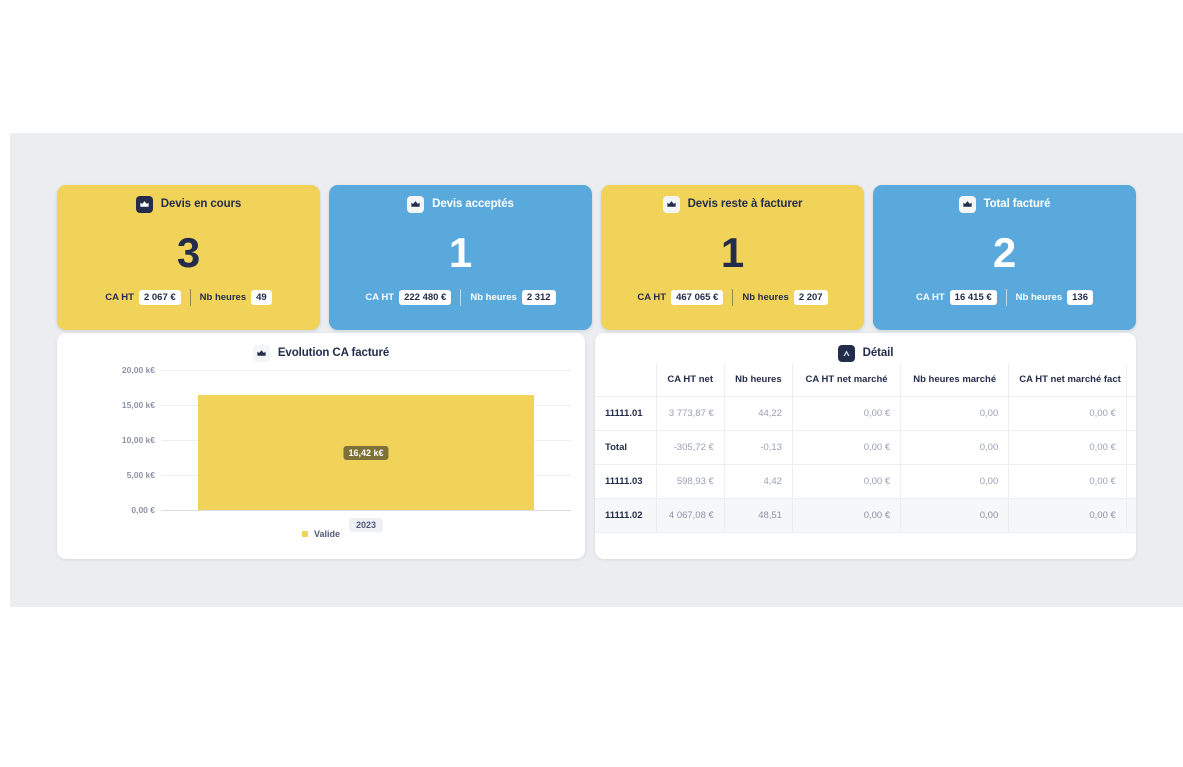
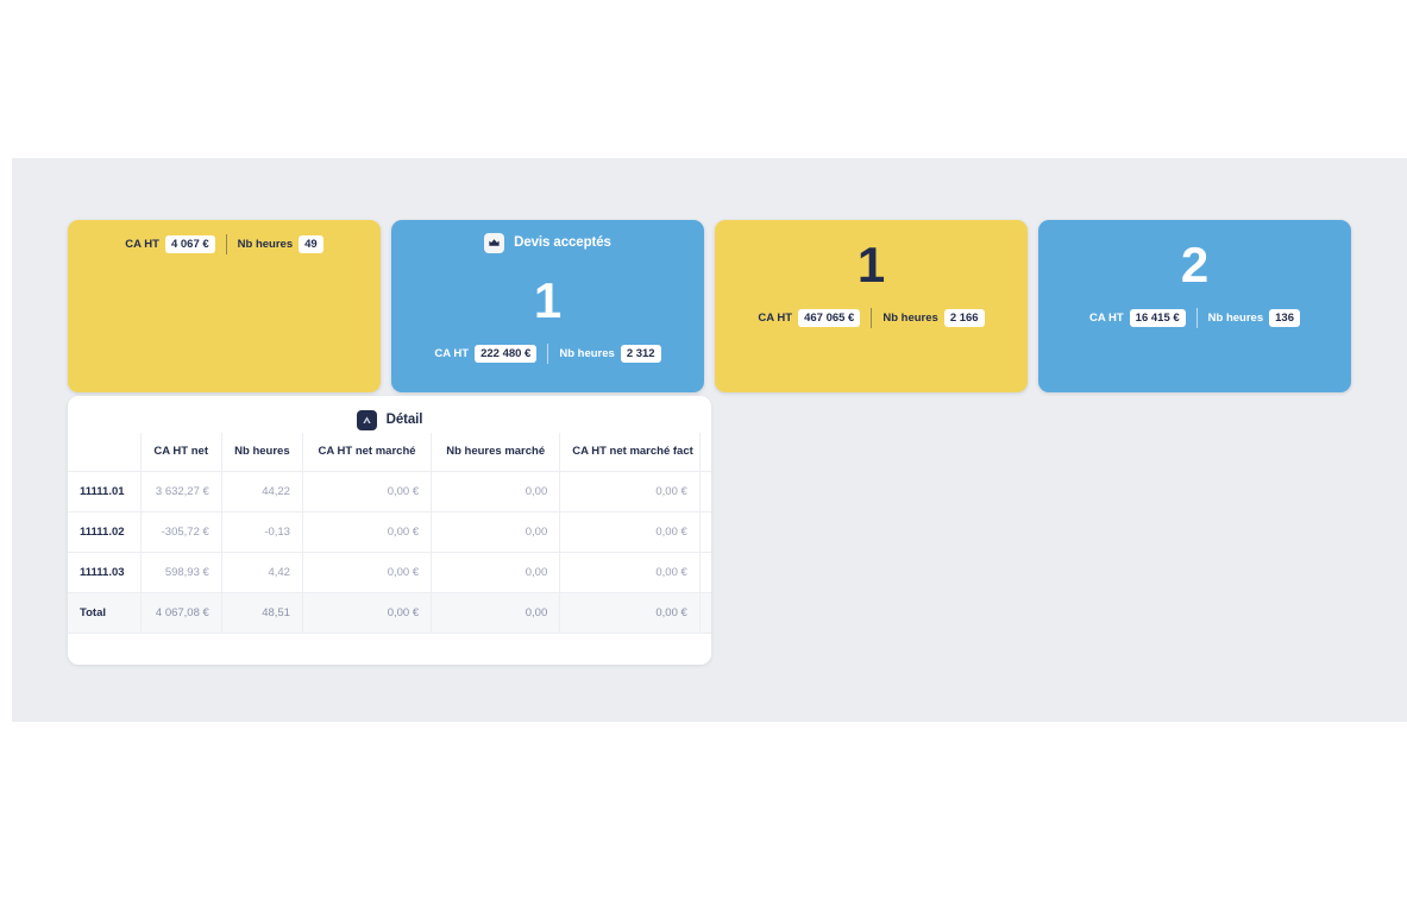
- Devis en cours
- 3
  CA HT
- 2 067 €
+ 4 067 €
  Nb heures
  49
  Devis acceptés
  1
  CA HT
  222 480 €
  Nb heures
  2 312
- Devis reste à facturer
  1
  CA HT
  467 065 €
  Nb heures
- 2 207
+ 2 166
- Total facturé
  2
  CA HT
  16 415 €
  Nb heures
  136
- Evolution CA facturé
- 0,00 €
- 5,00 k€
- 10,00 k€
- 15,00 k€
- 20,00 k€
- 16,42 k€
- 2023
- Valide
  Détail
  	CA HT net	Nb heures	CA HT net marché	Nb heures marché	CA HT net marché fact
- 11111.01	3 773,87 €	44,22	0,00 €	0,00	0,00 €
+ 11111.01	3 632,27 €	44,22	0,00 €	0,00	0,00 €
- Total	-305,72 €	-0,13	0,00 €	0,00	0,00 €
+ 11111.02	-305,72 €	-0,13	0,00 €	0,00	0,00 €
  11111.03	598,93 €	4,42	0,00 €	0,00	0,00 €
- 11111.02	4 067,08 €	48,51	0,00 €	0,00	0,00 €
+ Total	4 067,08 €	48,51	0,00 €	0,00	0,00 €
